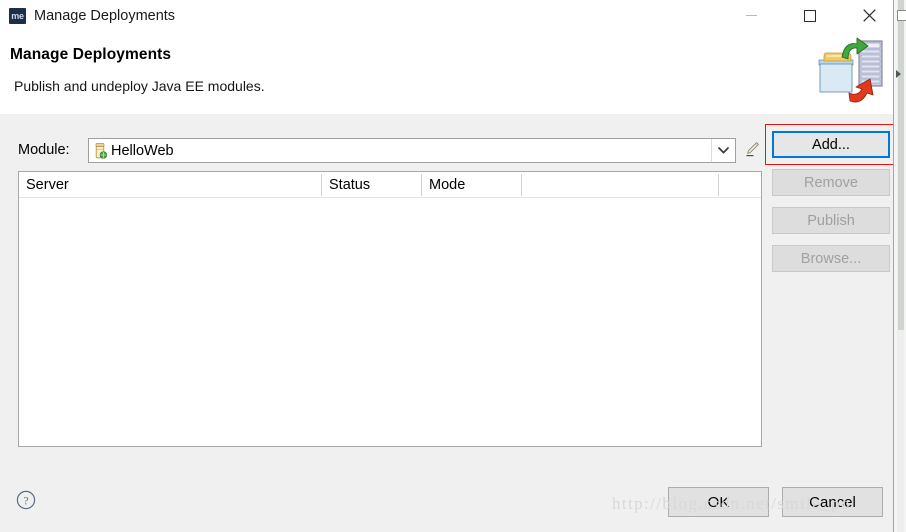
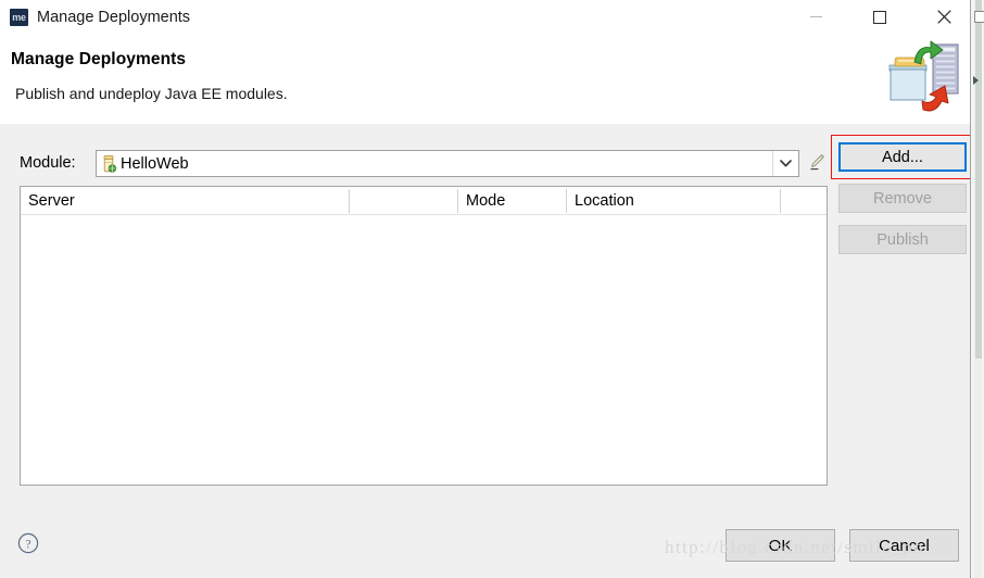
  me
  Manage Deployments
  Manage Deployments
  Publish and undeploy Java EE modules.
  Module:
  HelloWeb
  Server
- Status
  Mode
+ Location
  Add...
  Remove
  Publish
- Browse...
  ?
  OK
  Cancel
  http://blog.csdn.net/smile_po
